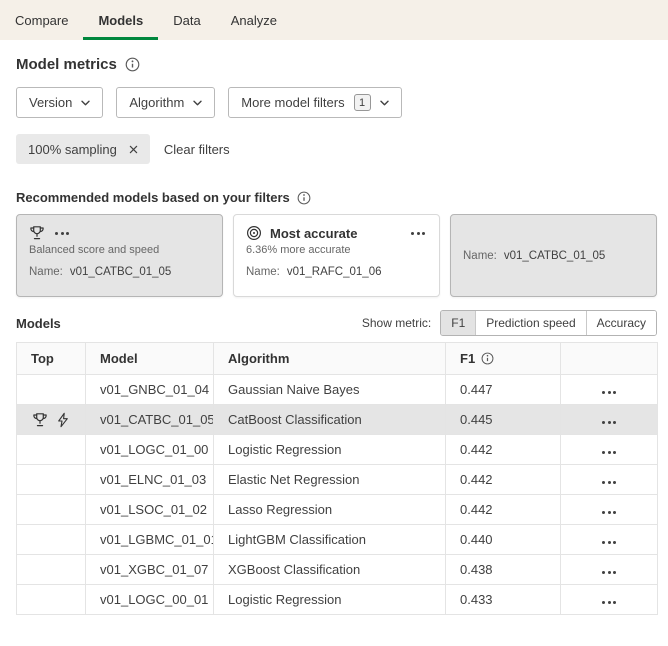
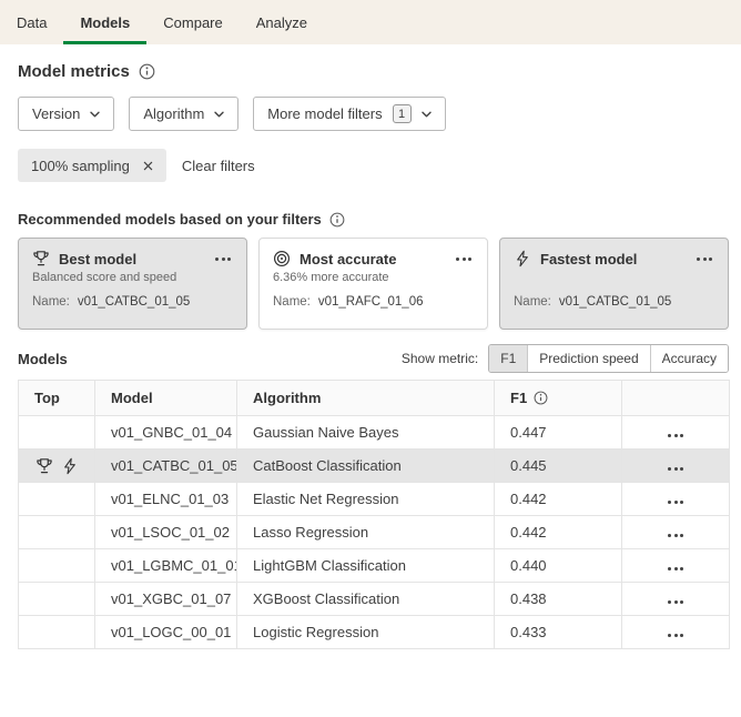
- Compare
+ Data
  Models
- Data
+ Compare
  Analyze
  Model metrics
  Version
  Algorithm
  More model filters
  1
  100% sampling
  Clear filters
  Recommended models based on your filters
+ Best model
  Balanced score and speed
  Name: v01_CATBC_01_05
  Most accurate
  6.36% more accurate
  Name: v01_RAFC_01_06
+ Fastest model
  Name: v01_CATBC_01_05
  Models
  Show metric:
  F1
  Prediction speed
  Accuracy
  Top	Model	Algorithm	F1
  	v01_GNBC_01_04	Gaussian Naive Bayes	0.447
  	v01_CATBC_01_05	CatBoost Classification	0.445
- 	v01_LOGC_01_00	Logistic Regression	0.442
  	v01_ELNC_01_03	Elastic Net Regression	0.442
  	v01_LSOC_01_02	Lasso Regression	0.442
  	v01_LGBMC_01_0	LightGBM Classification	0.440
  	v01_XGBC_01_07	XGBoost Classification	0.438
  	v01_LOGC_00_01	Logistic Regression	0.433
